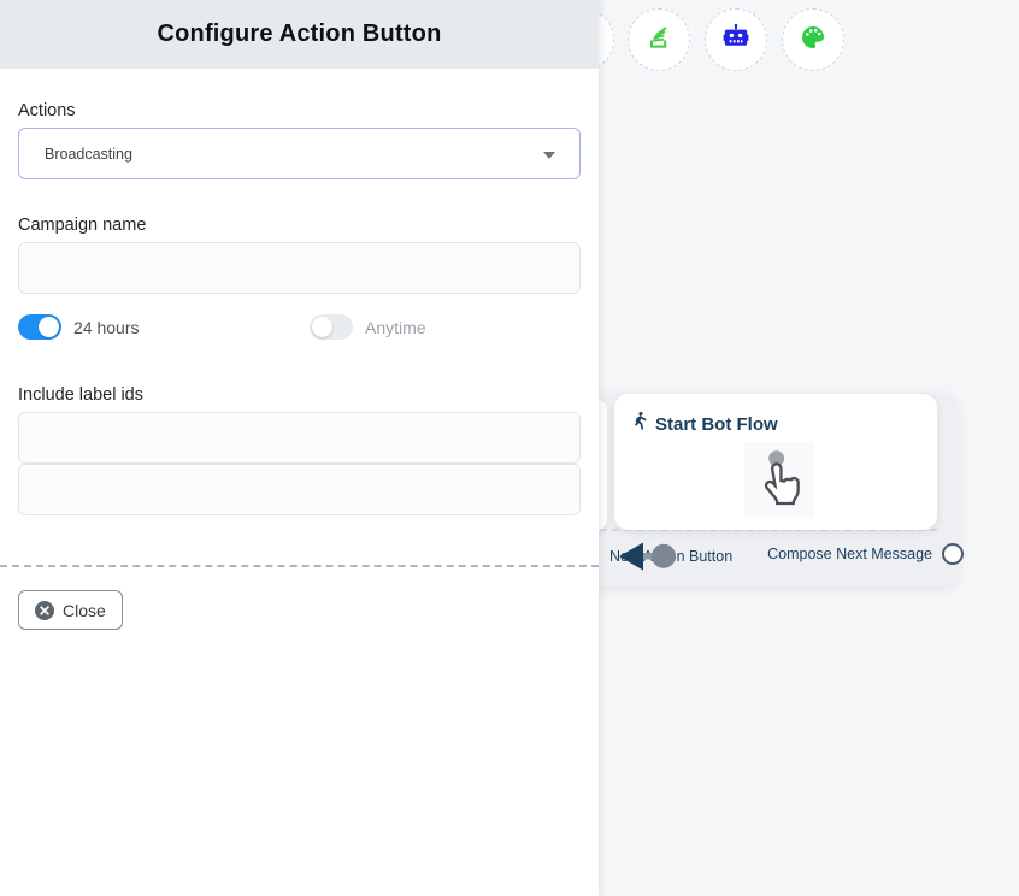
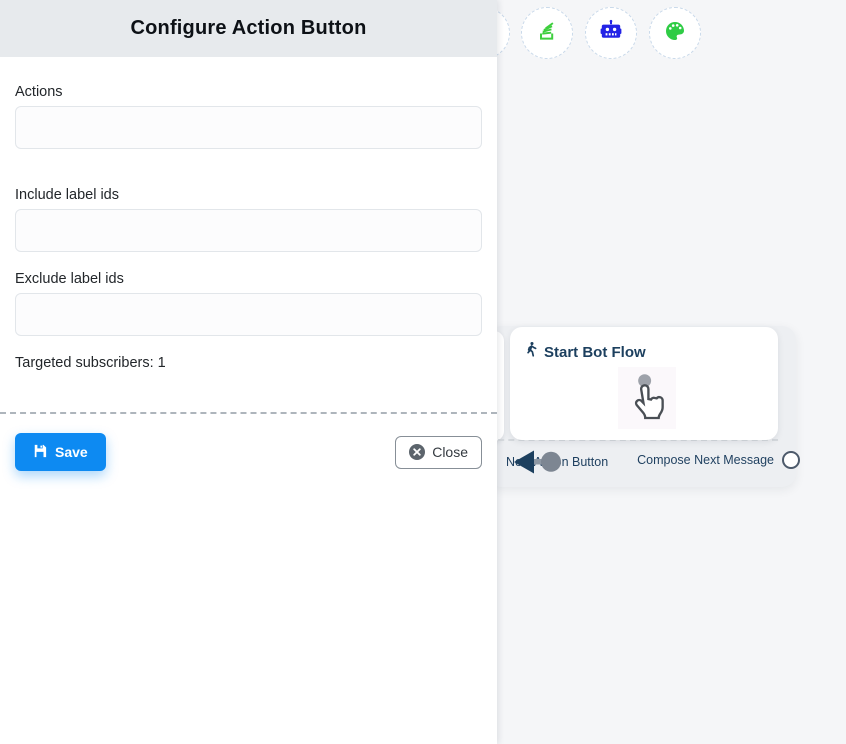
  Start Bot Flow
  Compose Next Message
  Configure Action Button
  Actions
- Broadcasting
- Campaign name
- 24 hours
- Anytime
  Include label ids
+ Exclude label ids
+ Targeted subscribers: 1
+ Save
  Close
